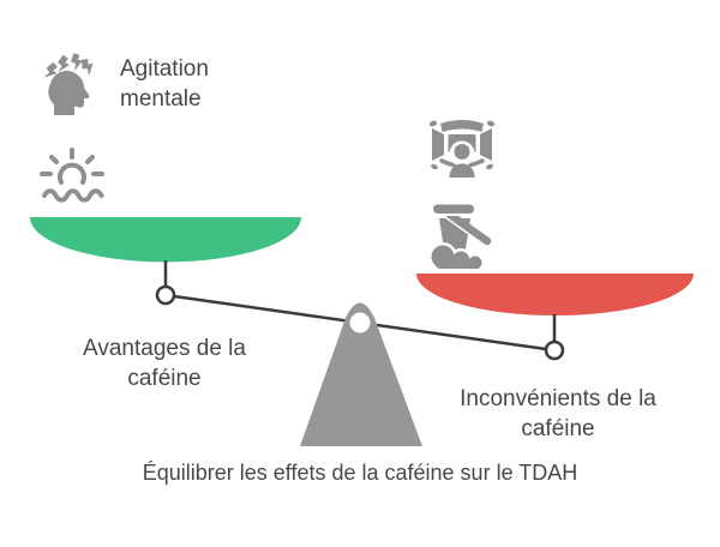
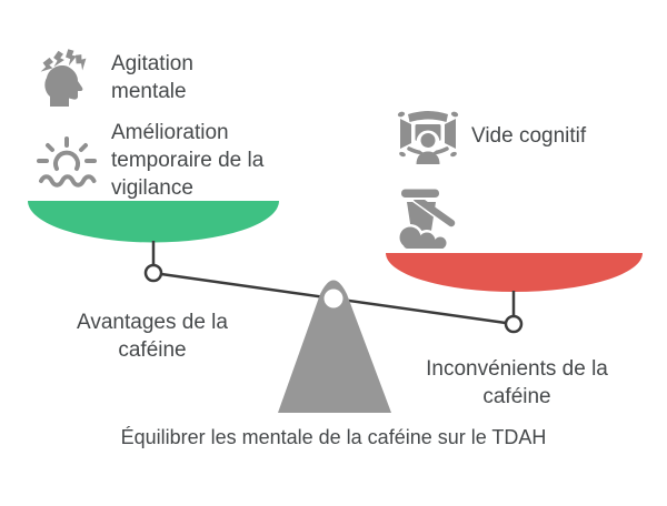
  Agitation
  mentale
+ Amélioration
+ temporaire de la
+ vigilance
+ Vide cognitif
  Avantages de la
  caféine
  Inconvénients de la
  caféine
- Équilibrer les effets de la caféine sur le TDAH
+ Équilibrer les mentale de la caféine sur le TDAH
